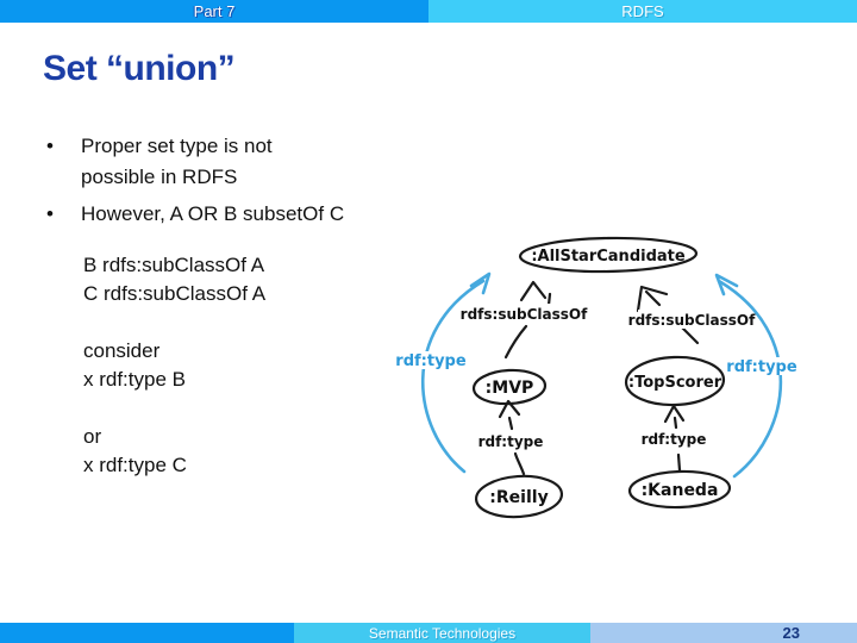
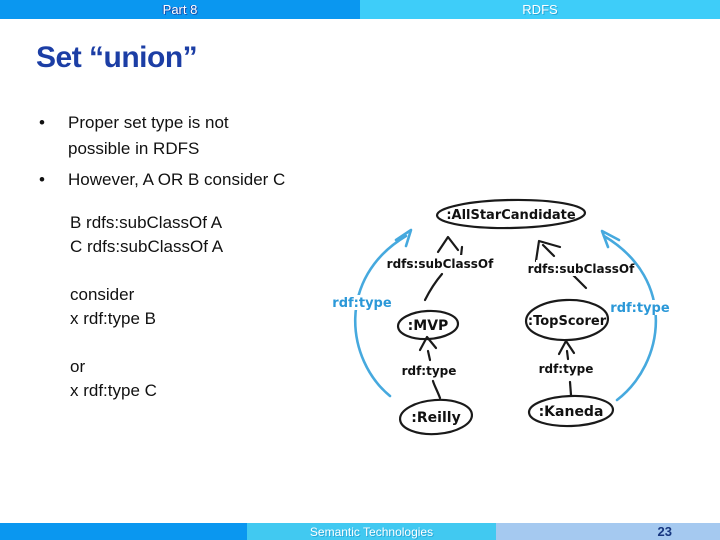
- Part 7
+ Part 8
  RDFS
  Set “union”
  •
  Proper set type is not
  possible in RDFS
  •
- However, A OR B subsetOf C
+ However, A OR B consider C
  B rdfs:subClassOf A
  C rdfs:subClassOf A
  consider
  x rdf:type B
  or
  x rdf:type C
  :AllStarCandidate
  :MVP
  :TopScorer
  :Reilly
  :Kaneda
  rdfs:subClassOf
  rdfs:subClassOf
  rdf:type
  rdf:type
  rdf:type
  rdf:type
  Semantic Technologies
  23
